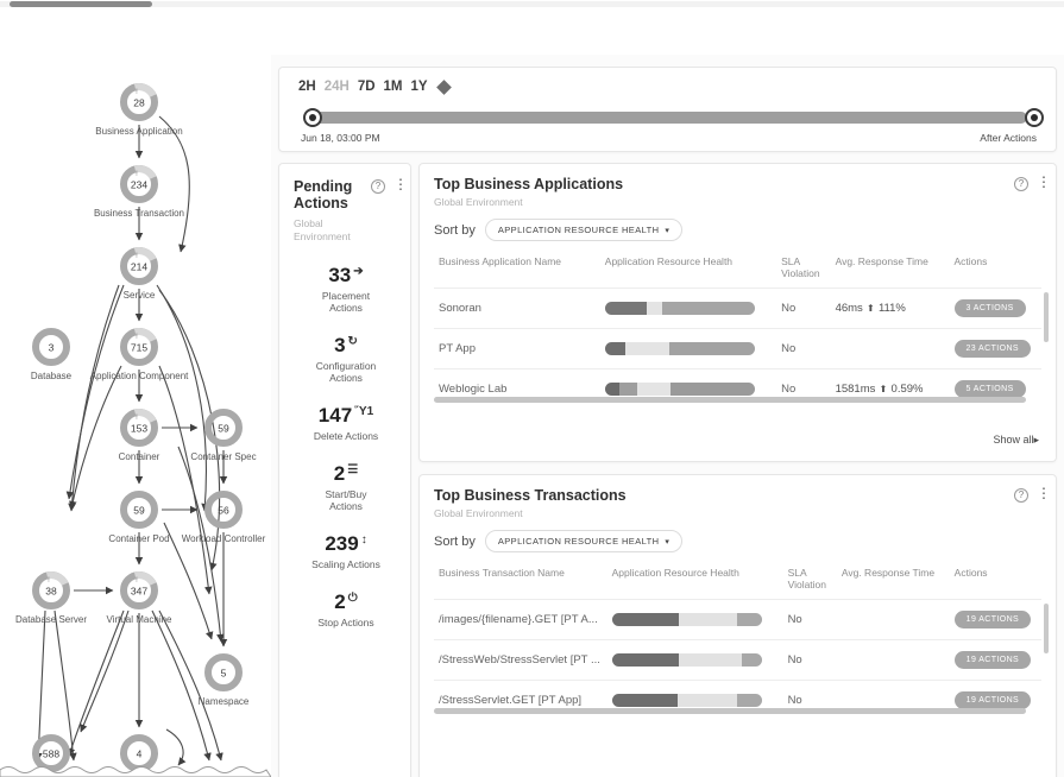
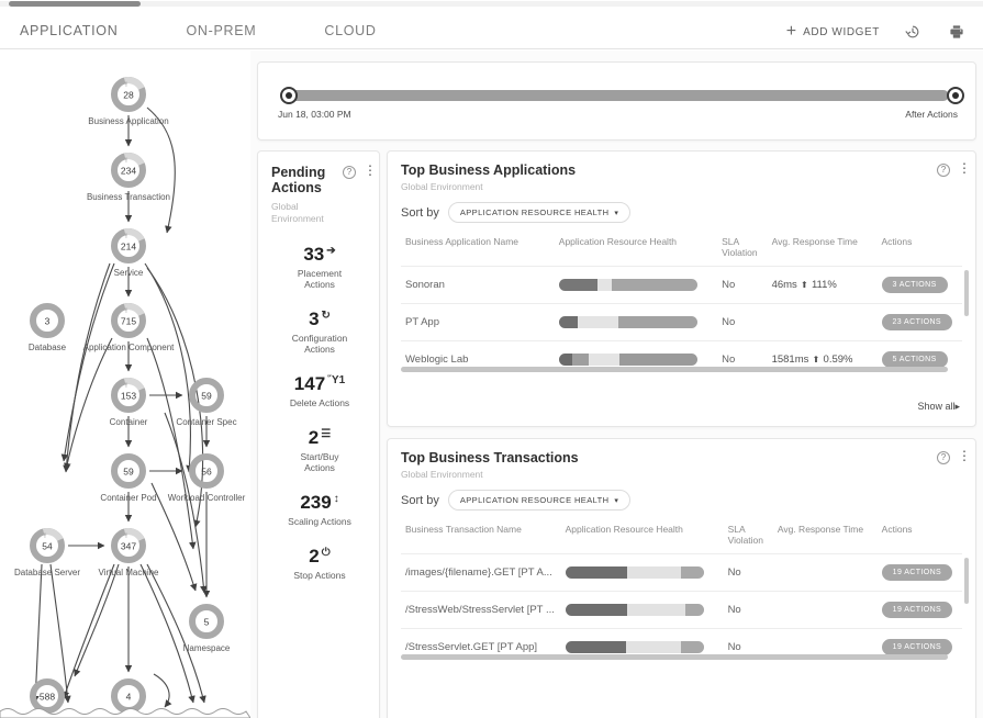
+ APPLICATION
+ ON-PREM
+ CLOUD
+ +
+ ADD WIDGET
  28
  Business Application
  234
  Business Transaction
  214
  Service
  3
  Database
  715
  Application Component
  153
  Container
  59
  Container Spec
  59
  Container Pod
  56
  Workload Controller
- 38
+ 54
  Database Server
  347
  Virtual Machine
  5
  Namespace
  588
  4
- 2H
- 24H
- 7D
- 1M
- 1Y
  Jun 18, 03:00 PM
  After Actions
  Pending Actions
  ?
  ⋮
  Global
  Environment
  33
  ➔
  Placement
  Actions
  3
  ↻
  Configuration
  Actions
  147
  Ὕ1
  Delete Actions
  2
  ☰
  Start/Buy
  Actions
  239
  ↕
  Scaling Actions
  2
  ⏻
  Stop Actions
  Top Business Applications
  Global Environment
  ?
  ⋮
  Sort by
  APPLICATION RESOURCE HEALTH
  Business Application Name	Application Resource Health	SLA Violation	Avg. Response Time	Actions
  Weblogic Lab		No	1581ms ⬆ 0.59%
  Show all▸
  Top Business Transactions
  Global Environment
  ?
  ⋮
  Sort by
  APPLICATION RESOURCE HEALTH
  Business Transaction Name	Application Resource Health	SLA Violation	Avg. Response Time	Actions
  /images/{filename}.GET [PT A...		No
  /StressWeb/StressServlet [PT ...		No
  /StressServlet.GET [PT App]		No
